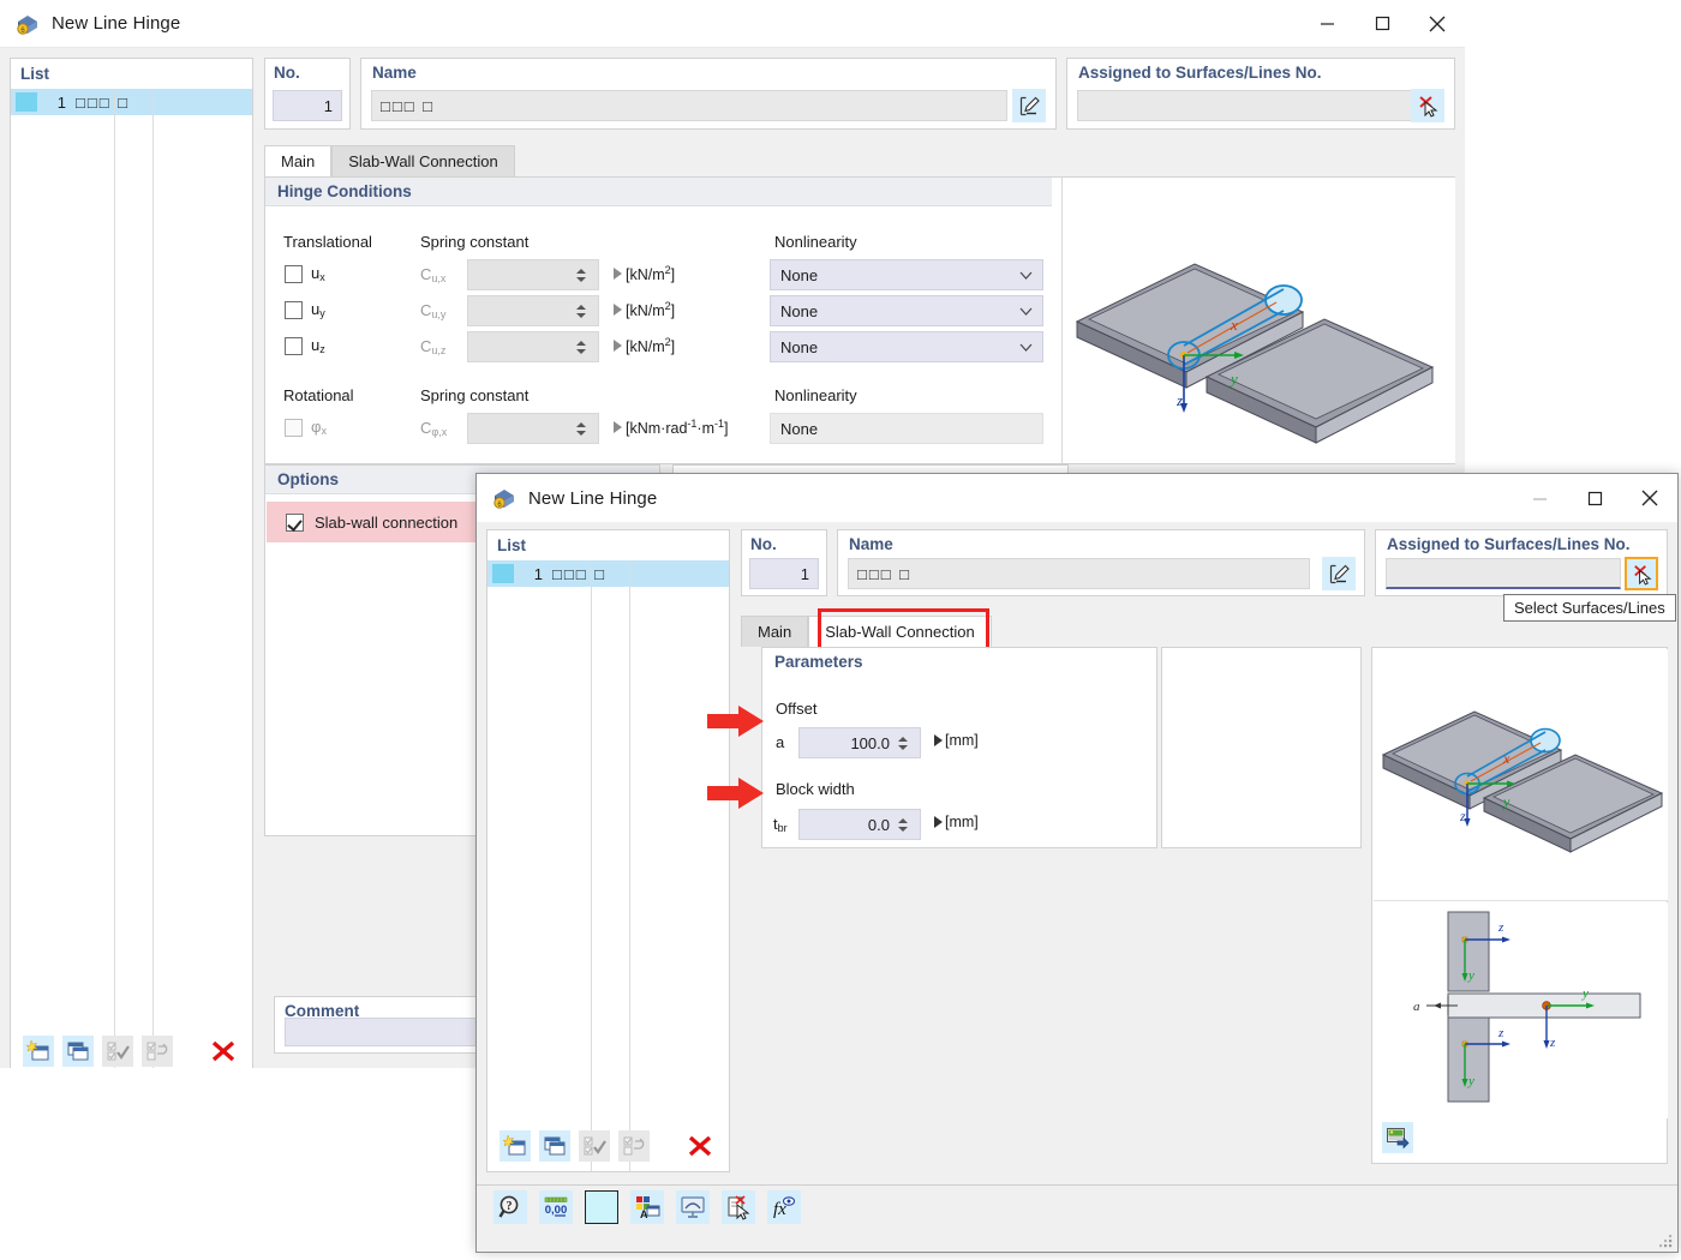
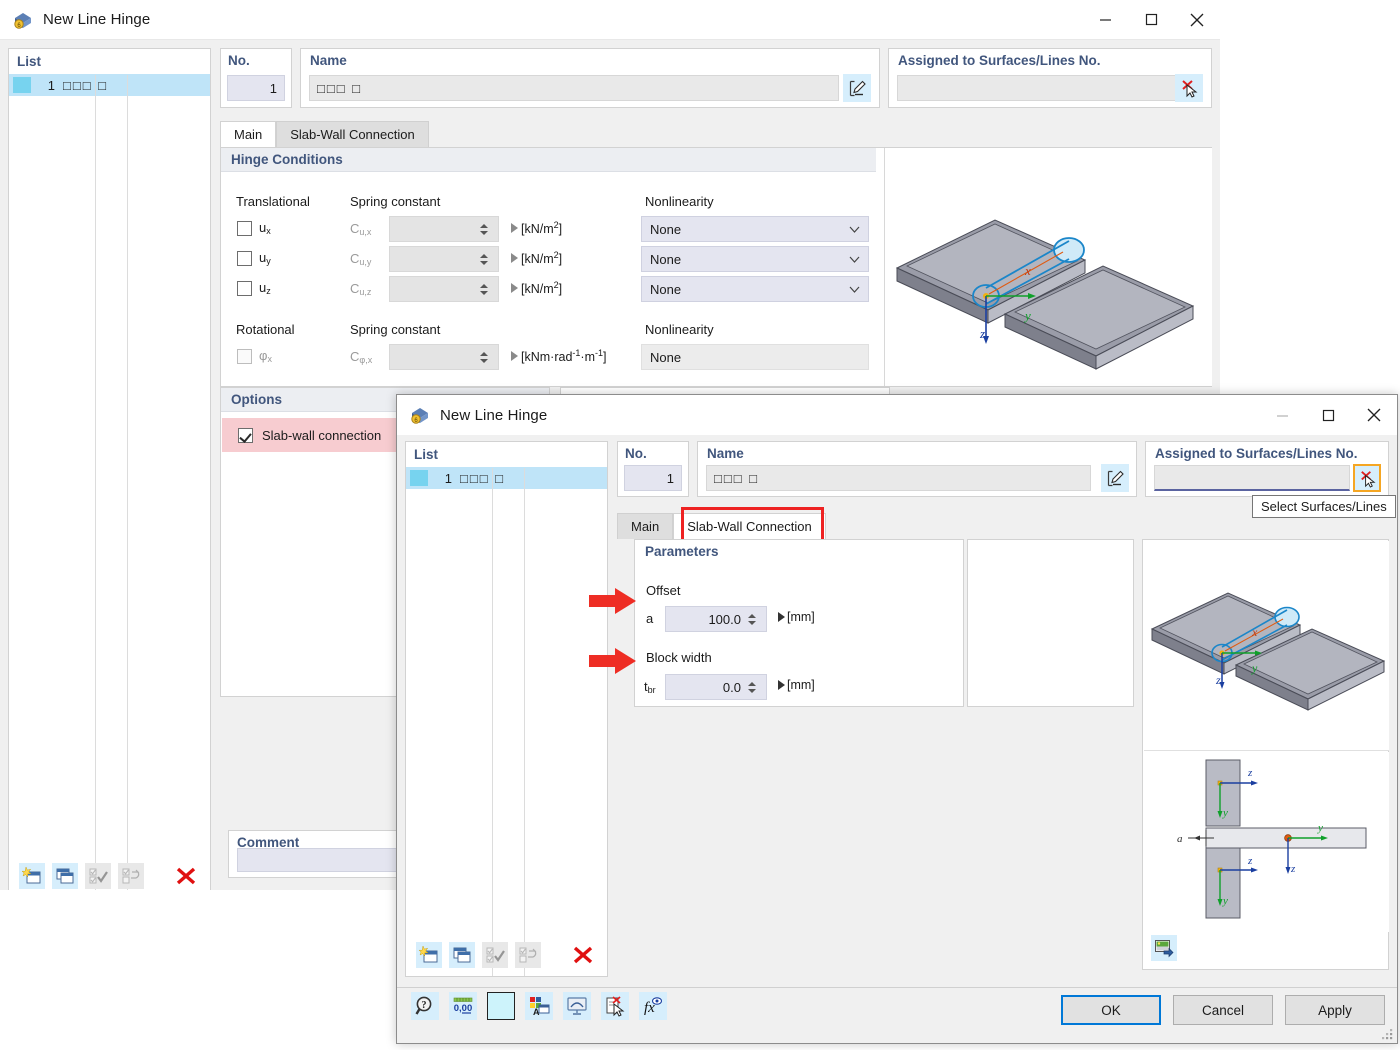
  New Line Hinge
  List
  1
  □□□ □
  No.
  1
  Name
  □□□ □
  Assigned to Surfaces/Lines No.
  Main
  Slab-Wall Connection
  Hinge Conditions
  Translational
  Spring constant
  Nonlinearity
  ux
  Cu,x
  [kN/m2]
  None
  uy
  Cu,y
  [kN/m2]
  None
  uz
  Cu,z
  [kN/m2]
  None
  Rotational
  Spring constant
  Nonlinearity
  φx
  Cφ,x
  [kNm·rad-1·m-1]
  None
  z
  y
  x
  Options
  Slab-wall connection
  Comment
  New Line Hinge
  List
  1
  □□□ □
  No.
  1
  Name
  □□□ □
  Assigned to Surfaces/Lines No.
  Select Surfaces/Lines
  Main
  Slab-Wall Connection
  Parameters
  Offset
  a
  100.0
  [mm]
  Block width
  tbr
  0.0
  [mm]
  z
  y
  x
  z
  y
  z
  y
  y
  z
  a
  ?
  0,00
  A
  fx
+ OK
+ Cancel
+ Apply
